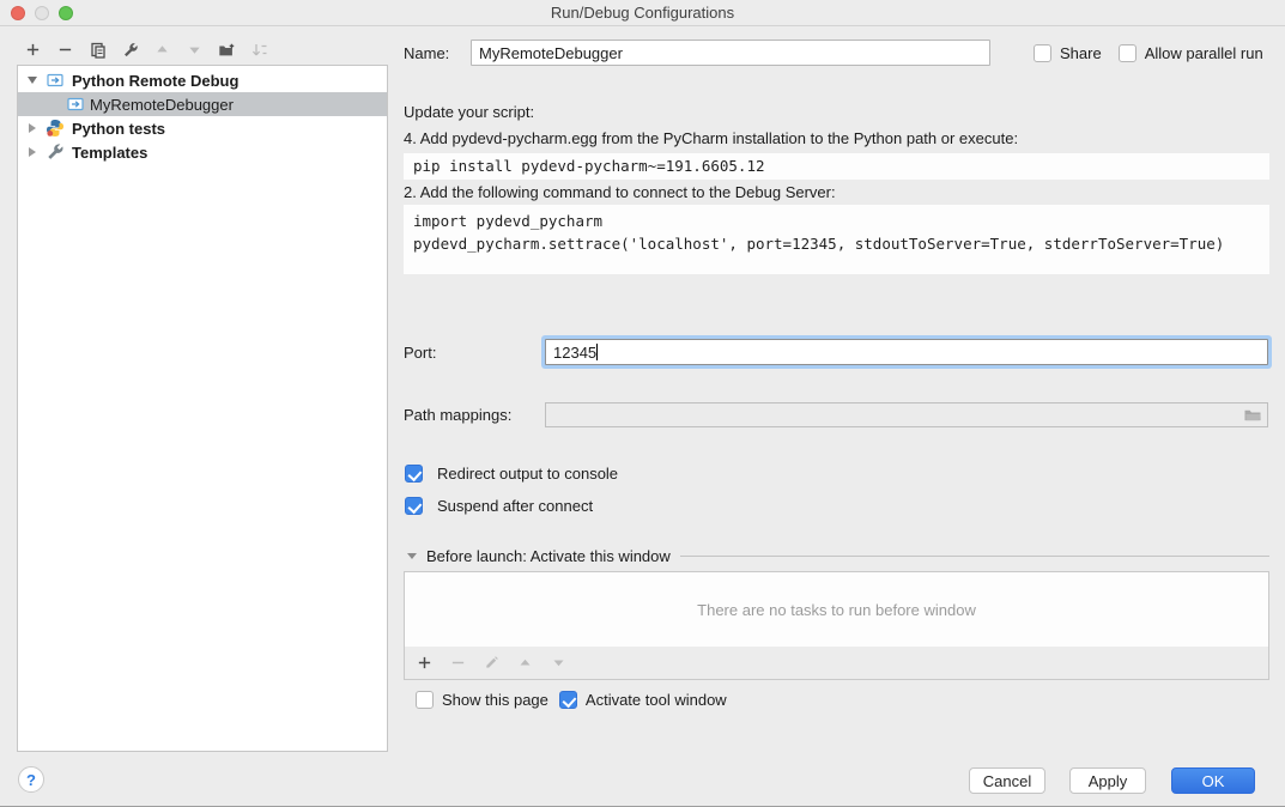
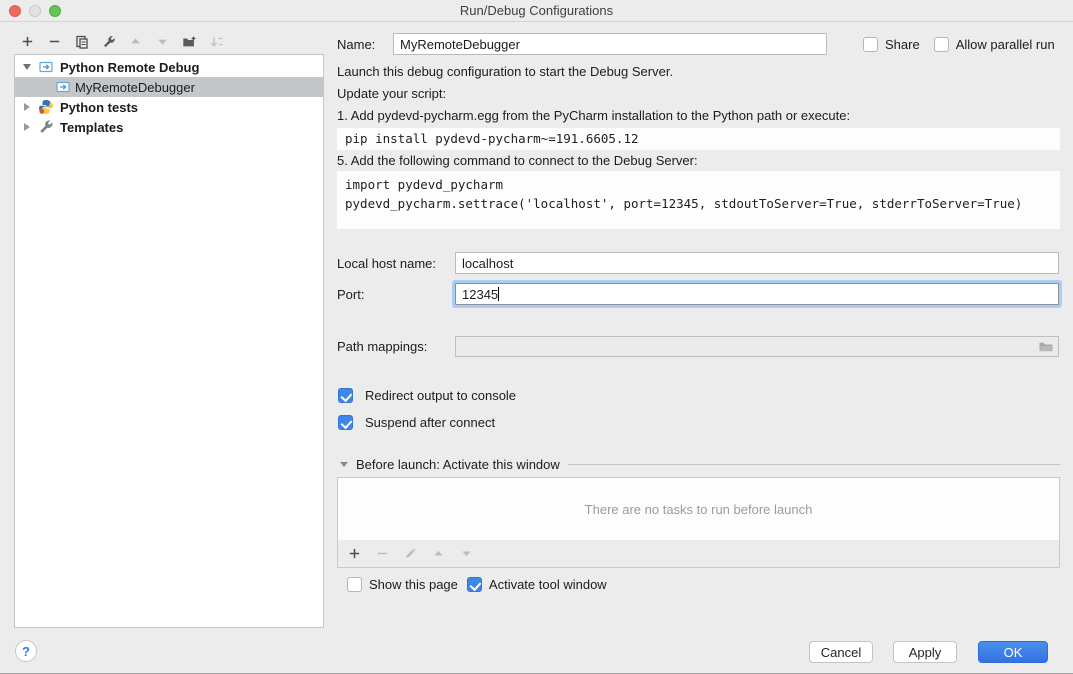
  Run/Debug Configurations
  Python Remote Debug
  MyRemoteDebugger
  Python tests
  Templates
  Name:
  MyRemoteDebugger
  Share
  Allow parallel run
+ Launch this debug configuration to start the Debug Server.
  Update your script:
- 4. Add pydevd-pycharm.egg from the PyCharm installation to the Python path or execute:
+ 1. Add pydevd-pycharm.egg from the PyCharm installation to the Python path or execute:
  pip install pydevd-pycharm~=191.6605.12
- 2. Add the following command to connect to the Debug Server:
+ 5. Add the following command to connect to the Debug Server:
  import pydevd_pycharm
  pydevd_pycharm.settrace('localhost', port=12345, stdoutToServer=True, stderrToServer=True)
+ Local host name:
+ localhost
  Port:
  12345
  Path mappings:
  Redirect output to console
  Suspend after connect
  Before launch: Activate this window
- There are no tasks to run before window
+ There are no tasks to run before launch
  Show this page
  Activate tool window
  ?
  Cancel
  Apply
  OK
